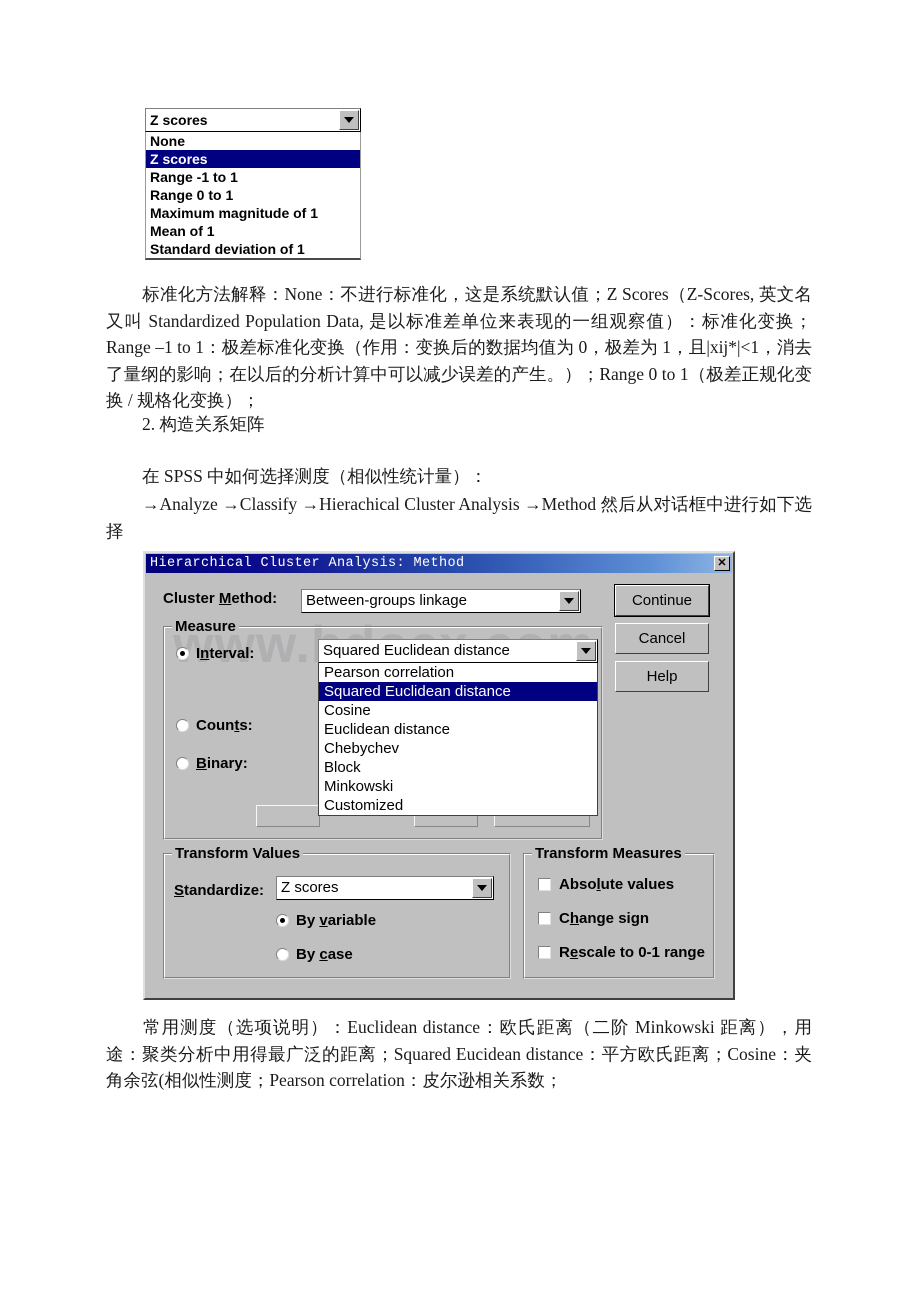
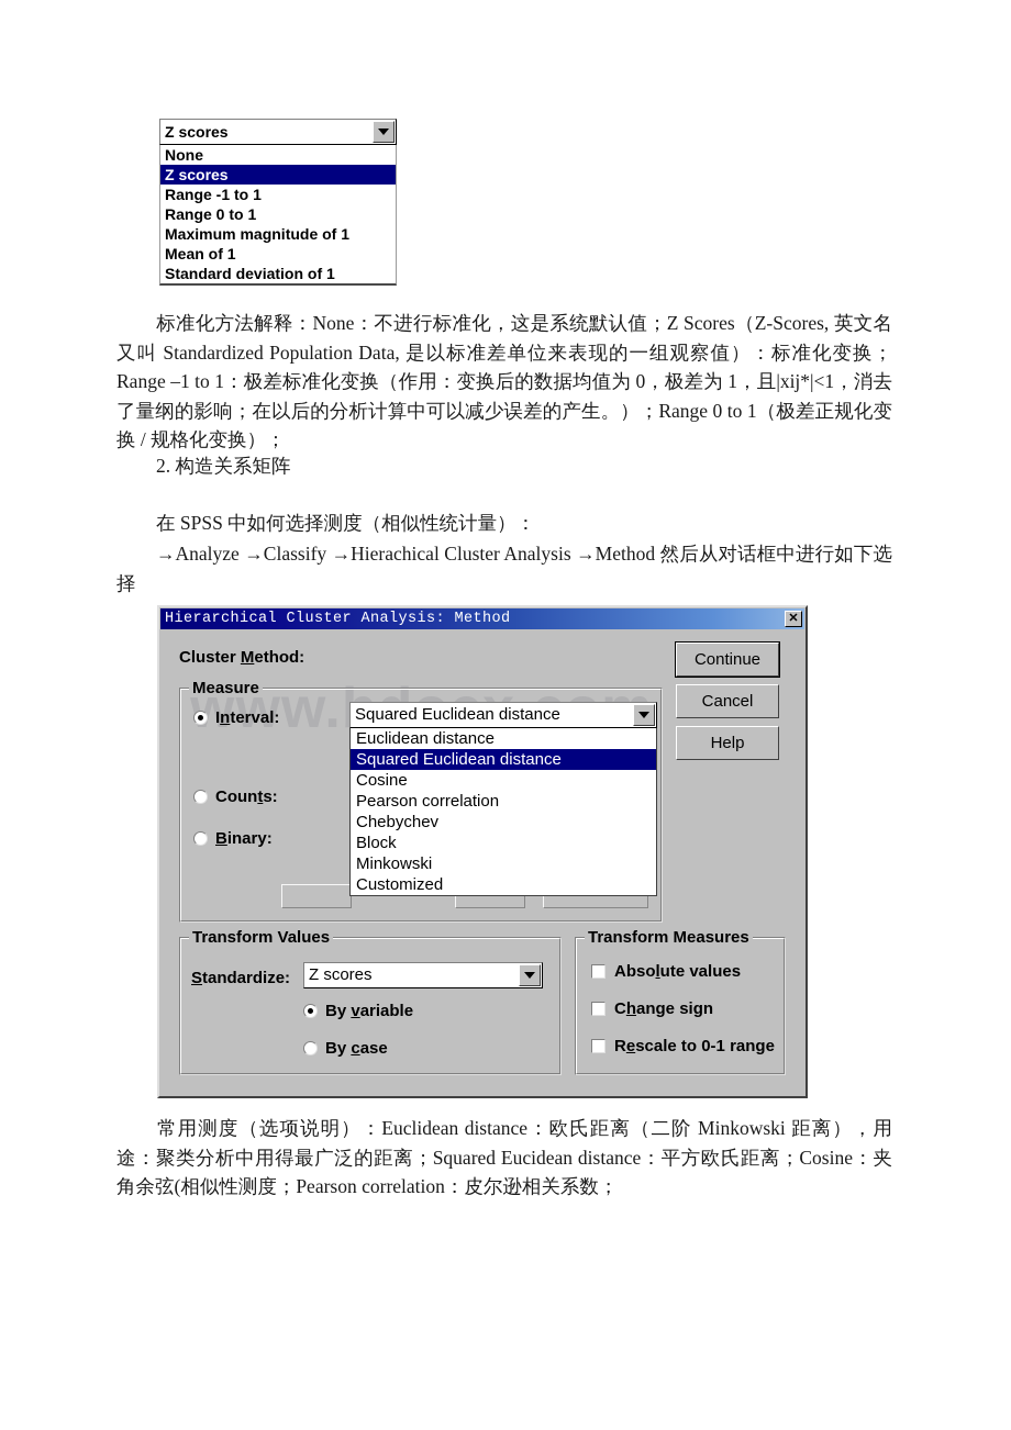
  Z scores
  None
  Z scores
  Range -1 to 1
  Range 0 to 1
  Maximum magnitude of 1
  Mean of 1
  Standard deviation of 1
  标准化方法解释：None：不进行标准化，这是系统默认值；Z Scores（Z-Scores, 英文名又叫 Standardized Population Data, 是以标准差单位来表现的一组观察值）：标准化变换；Range –1 to 1：极差标准化变换（作用：变换后的数据均值为 0，极差为 1，且|xij*|<1，消去了量纲的影响；在以后的分析计算中可以减少误差的产生。）；Range 0 to 1（极差正规化变换 / 规格化变换）；
  2. 构造关系矩阵
  在 SPSS 中如何选择测度（相似性统计量）：
  →Analyze →Classify →Hierachical Cluster Analysis →Method 然后从对话框中进行如下选择
  常用测度（选项说明）：Euclidean distance：欧氏距离（二阶 Minkowski 距离），用途：聚类分析中用得最广泛的距离；Squared Eucidean distance：平方欧氏距离；Cosine：夹角余弦(相似性测度；Pearson correlation：皮尔逊相关系数；
  Hierarchical Cluster Analysis: Method
  ✕
  Cluster Method:
- Between-groups linkage
  Continue
  Cancel
  Help
  Measure
  Interval:
  Counts:
  Binary:
  Squared Euclidean distance
- Pearson correlation
+ Euclidean distance
  Squared Euclidean distance
  Cosine
- Euclidean distance
+ Pearson correlation
  Chebychev
  Block
  Minkowski
  Customized
  Transform Values
  Standardize:
  Z scores
  By variable
  By case
  Transform Measures
  Absolute values
  Change sign
  Rescale to 0-1 range
